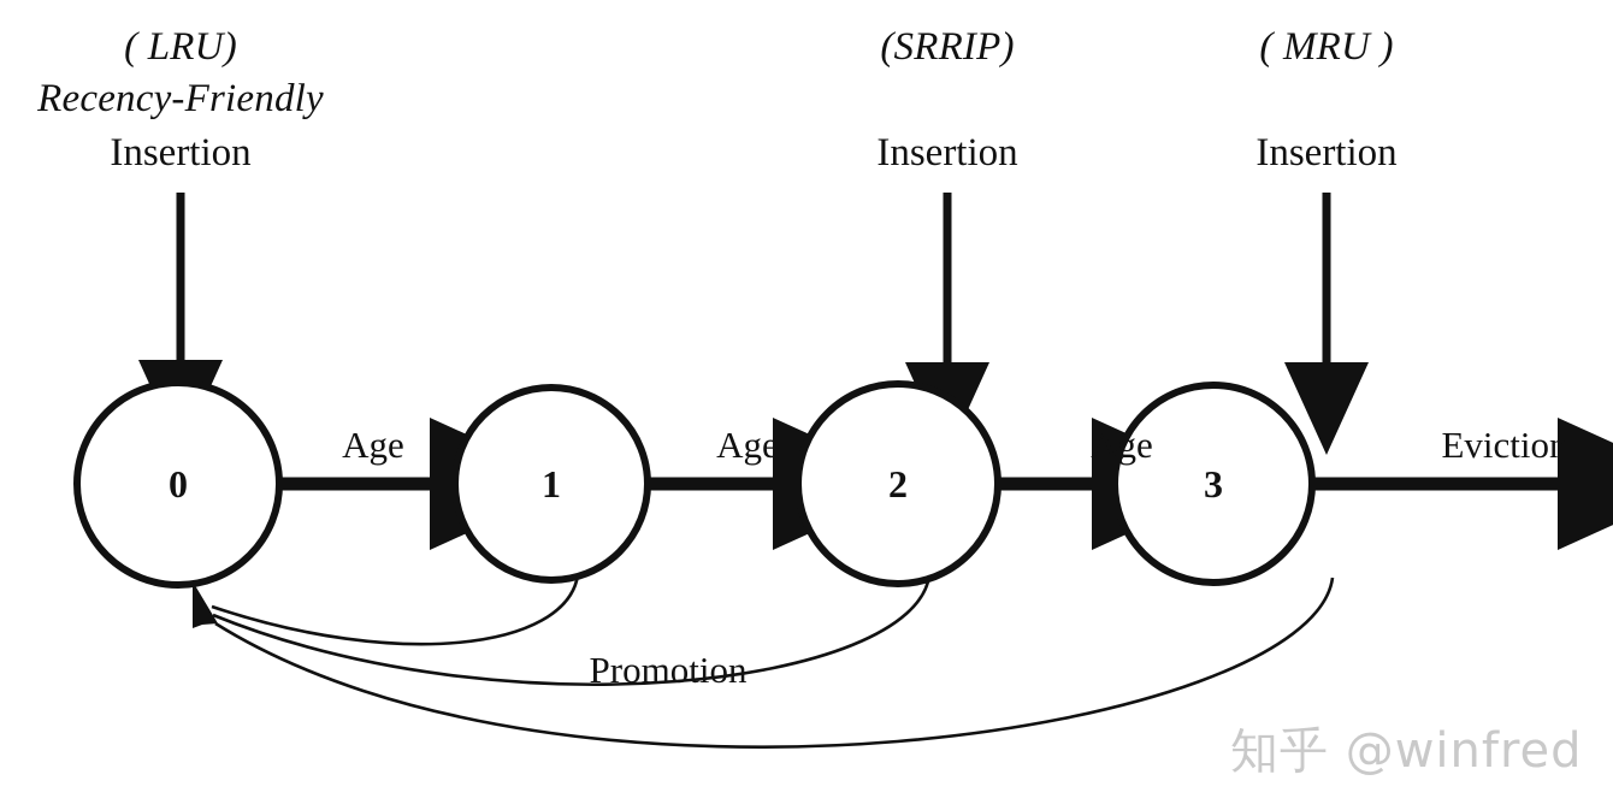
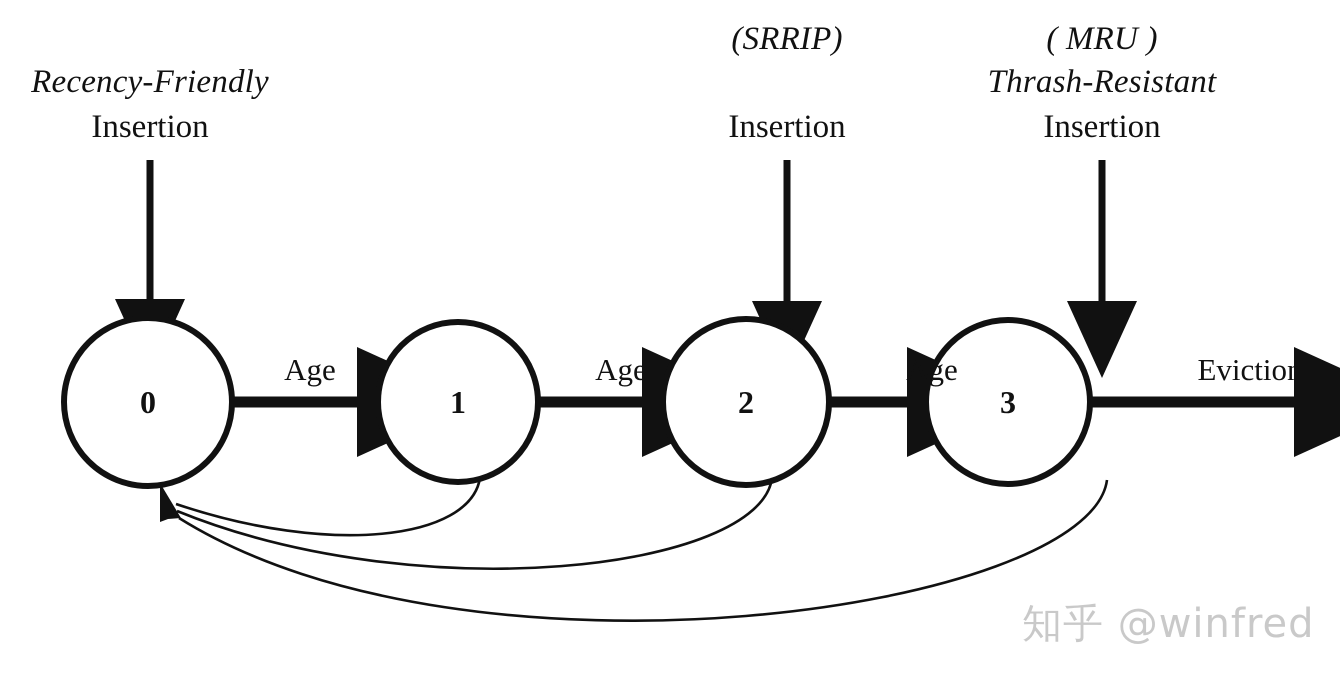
- ( LRU)
  Recency-Friendly
  Insertion
  (SRRIP)
  Insertion
  ( MRU )
+ Thrash-Resistant
  Insertion
  Age
  Age
  Age
  Eviction
- Promotion
  0
  1
  2
  3
  知乎 @winfred
